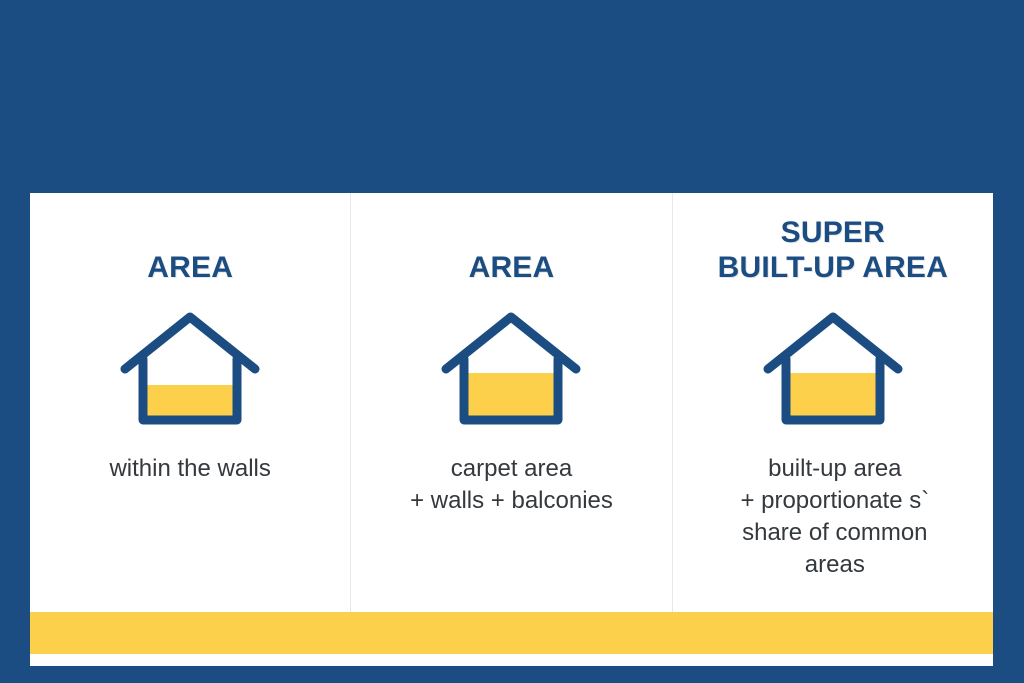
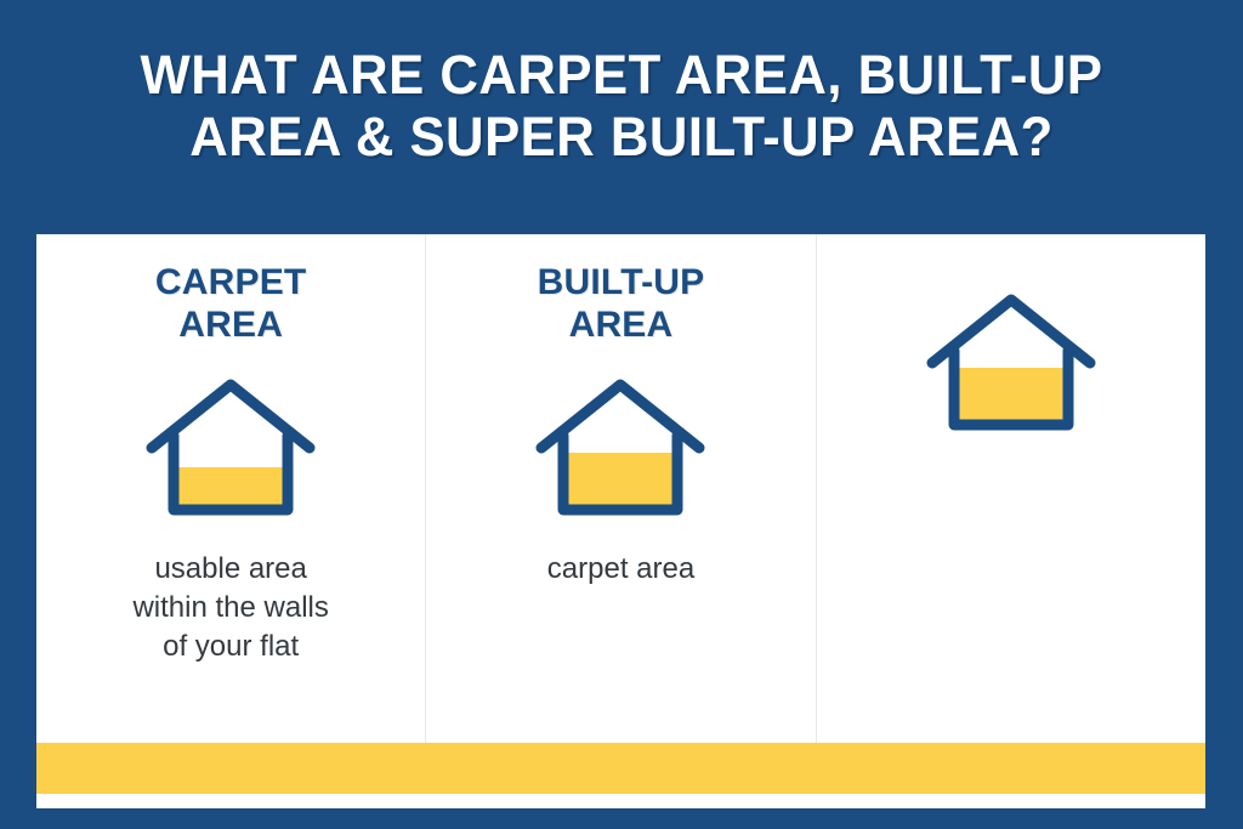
+ WHAT ARE CARPET AREA, BUILT-UP
+ AREA & SUPER BUILT-UP AREA?
+ CARPET
  AREA
+ usable area
  within the walls
+ of your flat
+ BUILT-UP
  AREA
  carpet area
- + walls + balconies
- SUPER
- BUILT-UP AREA
- built-up area
- + proportionate s`
- share of common
- areas
